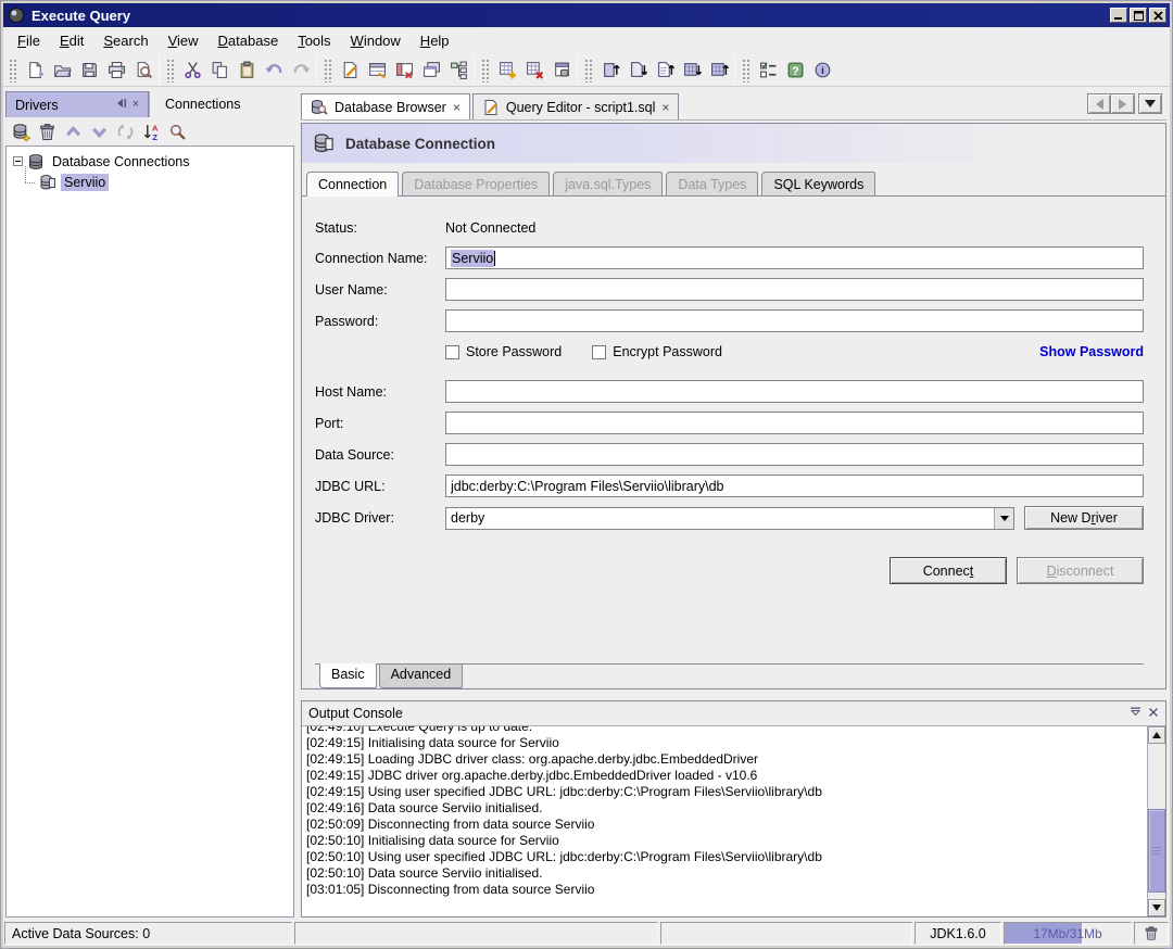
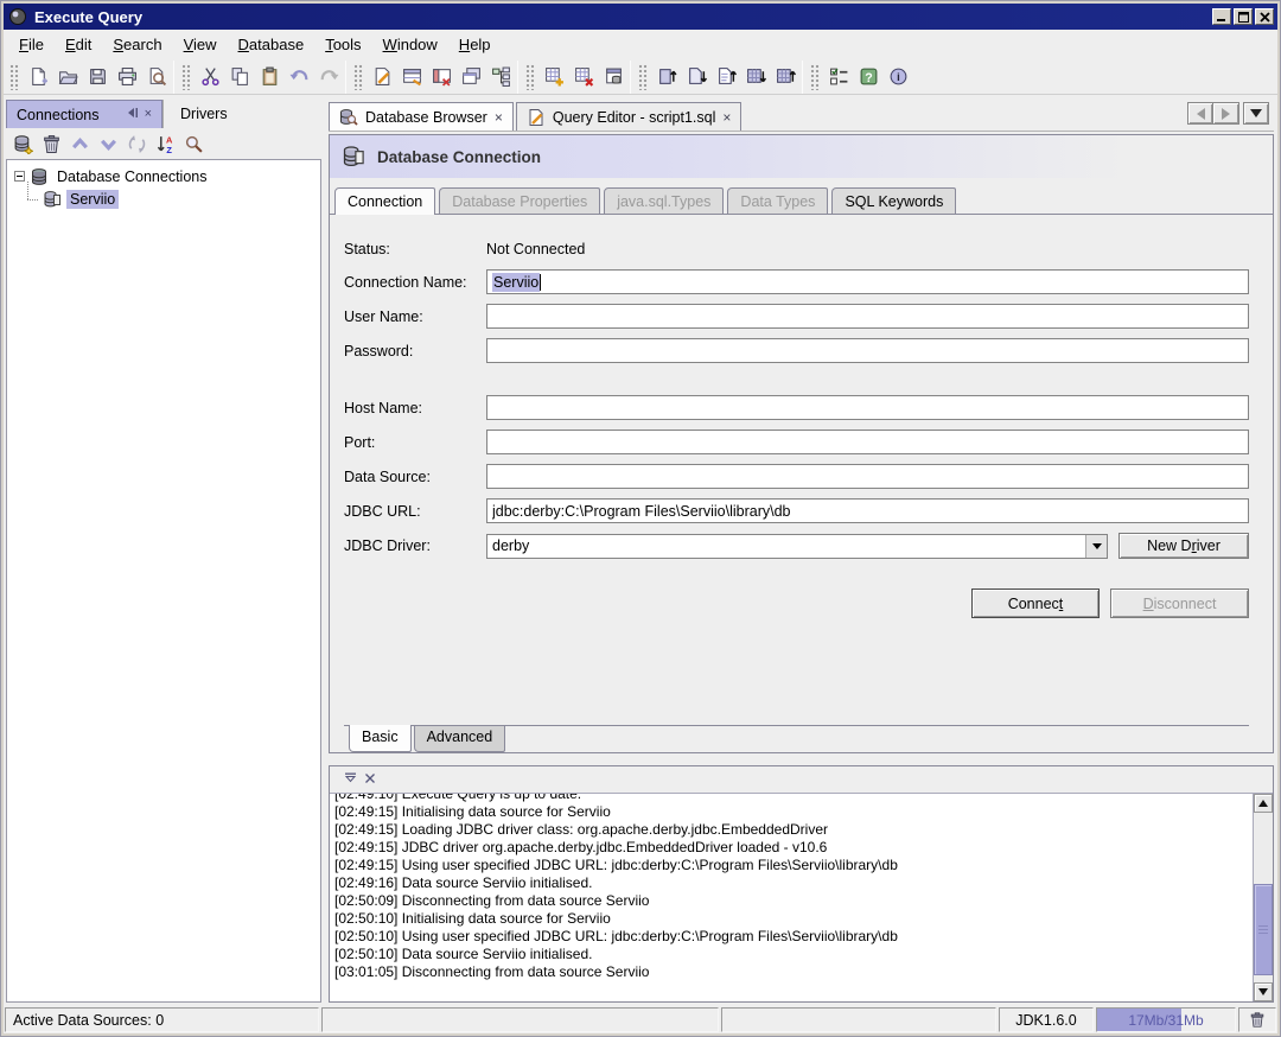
  Execute Query
  File
  Edit
  Search
  View
  Database
  Tools
  Window
  Help
  ?
  i
- Drivers
+ Connections
  ×
- Connections
+ Drivers
  A
  Z
  Database Connections
  Serviio
  Database Browser
  ×
  Query Editor - script1.sql
  ×
  Database Connection
  Connection
  Database Properties
  java.sql.Types
  Data Types
  SQL Keywords
  Status:
  Not Connected
  Connection Name:
  Serviio
  User Name:
  Password:
- Store Password
- Encrypt Password
- Show Password
  Host Name:
  Port:
  Data Source:
  JDBC URL:
  jdbc:derby:C:\Program Files\Serviio\library\db
  JDBC Driver:
  derby
  New D
  r
  iver
  Connec
  t
  D
  isconnect
  Basic
  Advanced
- Output Console
  [02:49:10] Execute Query is up to date.
  [02:49:15] Initialising data source for Serviio
  [02:49:15] Loading JDBC driver class: org.apache.derby.jdbc.EmbeddedDriver
  [02:49:15] JDBC driver org.apache.derby.jdbc.EmbeddedDriver loaded - v10.6
  [02:49:15] Using user specified JDBC URL: jdbc:derby:C:\Program Files\Serviio\library\db
  [02:49:16] Data source Serviio initialised.
  [02:50:09] Disconnecting from data source Serviio
  [02:50:10] Initialising data source for Serviio
  [02:50:10] Using user specified JDBC URL: jdbc:derby:C:\Program Files\Serviio\library\db
  [02:50:10] Data source Serviio initialised.
  [03:01:05] Disconnecting from data source Serviio
  Active Data Sources: 0
  JDK1.6.0
  17Mb/31Mb
